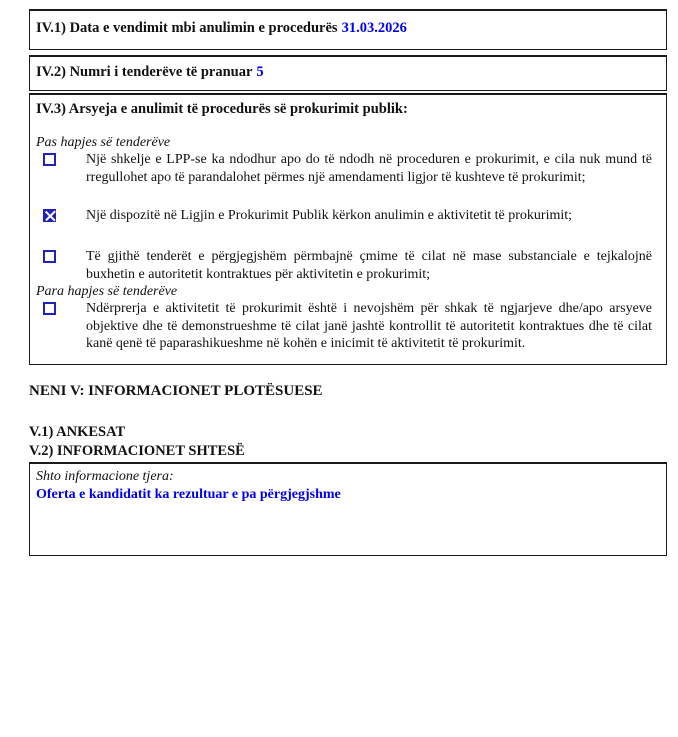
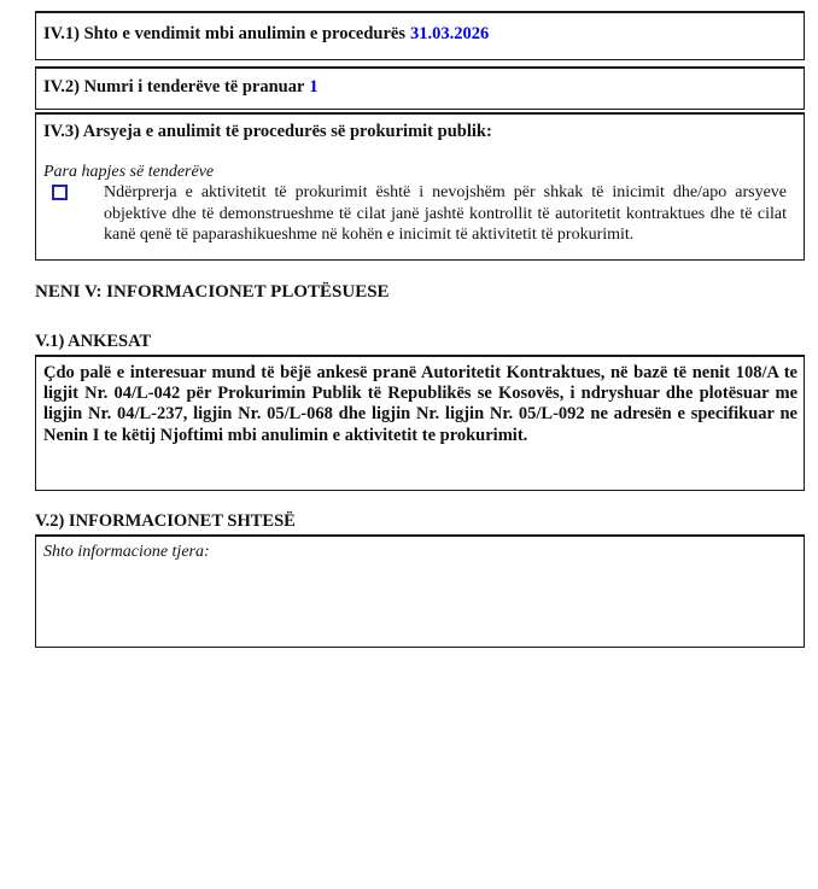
- IV.1) Data e vendimit mbi anulimin e procedurës 31.03.2026
+ IV.1) Shto e vendimit mbi anulimin e procedurës 31.03.2026
- IV.2) Numri i tenderëve të pranuar 5
+ IV.2) Numri i tenderëve të pranuar 1
  IV.3) Arsyeja e anulimit të procedurës së prokurimit publik:
- Pas hapjes së tenderëve
- Një shkelje e LPP-se ka ndodhur apo do të ndodh në proceduren e prokurimit, e cila nuk mund të rregullohet apo të parandalohet përmes një amendamenti ligjor të kushteve të prokurimit;
- Një dispozitë në Ligjin e Prokurimit Publik kërkon anulimin e aktivitetit të prokurimit;
- Të gjithë tenderët e përgjegjshëm përmbajnë çmime të cilat në mase substanciale e tejkalojnë buxhetin e autoritetit kontraktues për aktivitetin e prokurimit;
  Para hapjes së tenderëve
- Ndërprerja e aktivitetit të prokurimit është i nevojshëm për shkak të ngjarjeve dhe/apo arsyeve objektive dhe të demonstrueshme të cilat janë jashtë kontrollit të autoritetit kontraktues dhe të cilat kanë qenë të paparashikueshme në kohën e inicimit të aktivitetit të prokurimit.
+ Ndërprerja e aktivitetit të prokurimit është i nevojshëm për shkak të inicimit dhe/apo arsyeve objektive dhe të demonstrueshme të cilat janë jashtë kontrollit të autoritetit kontraktues dhe të cilat kanë qenë të paparashikueshme në kohën e inicimit të aktivitetit të prokurimit.
  NENI V: INFORMACIONET PLOTËSUESE
  V.1) ANKESAT
+ Çdo palë e interesuar mund të bëjë ankesë pranë Autoritetit Kontraktues, në bazë të nenit 108/A te ligjit Nr. 04/L-042 për Prokurimin Publik të Republikës se Kosovës, i ndryshuar dhe plotësuar me ligjin Nr. 04/L-237, ligjin Nr. 05/L-068 dhe ligjin Nr. ligjin Nr. 05/L-092 ne adresën e specifikuar ne Nenin I te këtij Njoftimi mbi anulimin e aktivitetit te prokurimit.
  V.2) INFORMACIONET SHTESË
  Shto informacione tjera:
- Oferta e kandidatit ka rezultuar e pa përgjegjshme
